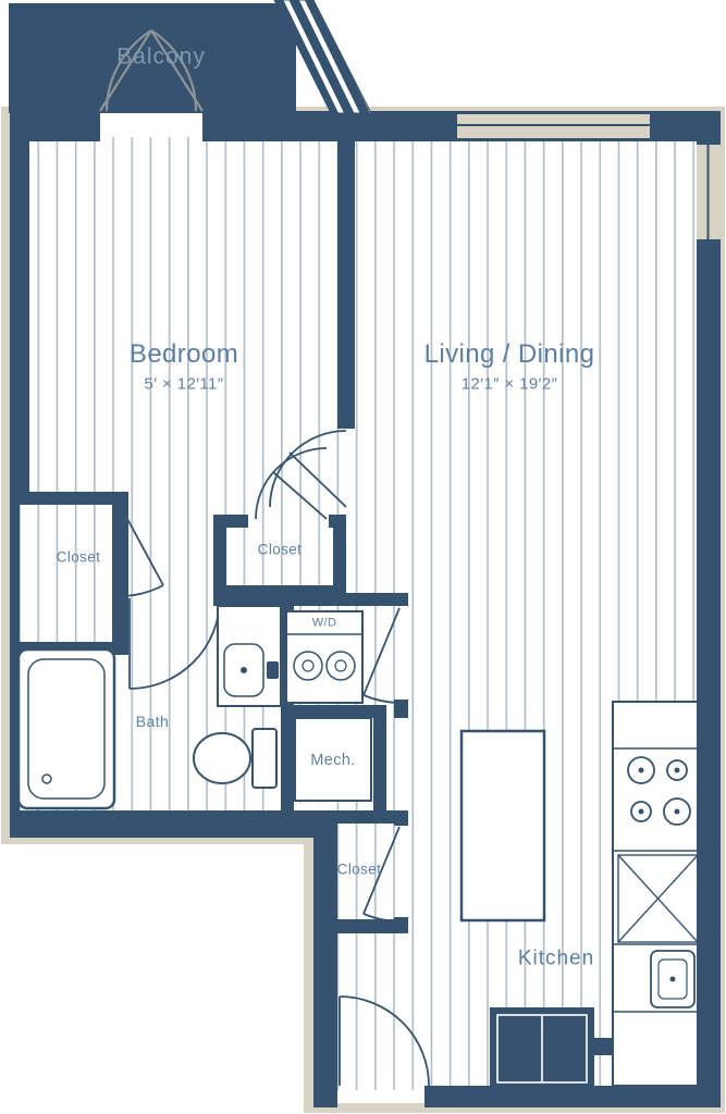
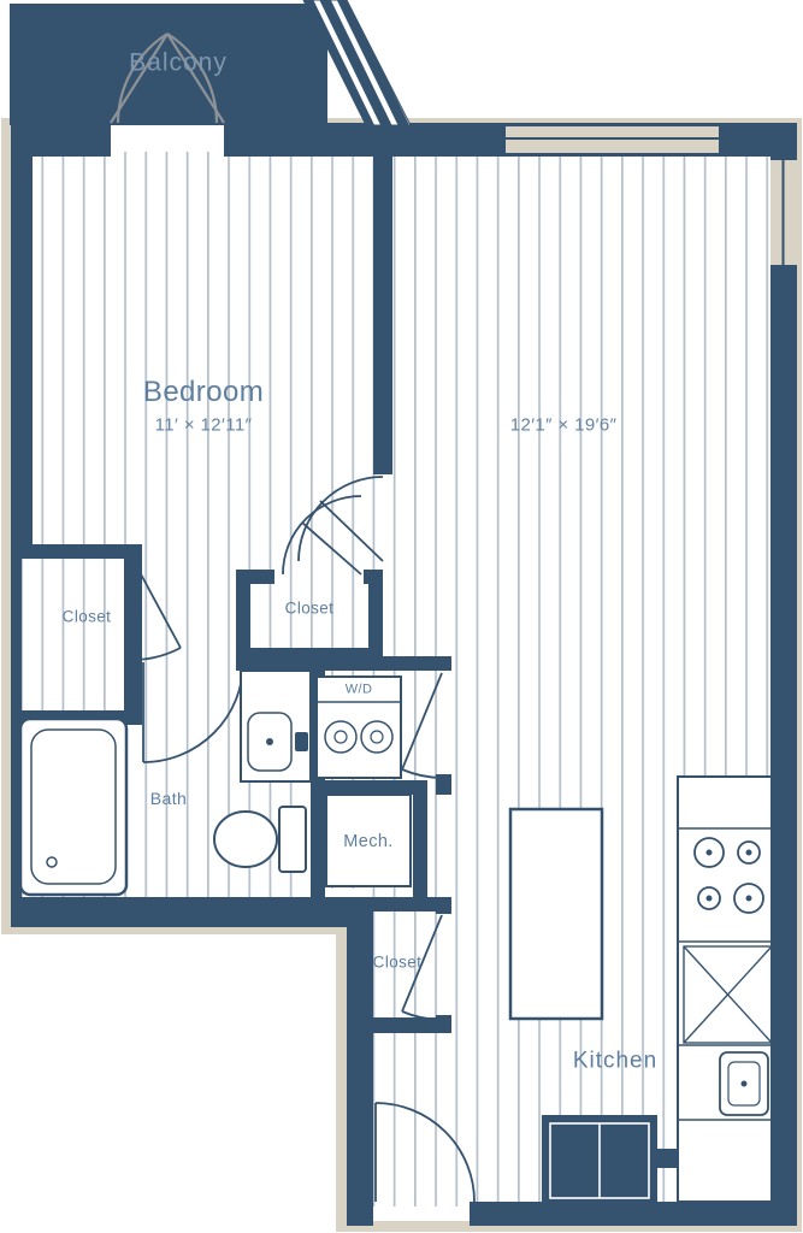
  Balcony
  Bedroom
- 5′ × 12′11″
+ 11′ × 12′11″
- Living / Dining
- 12′1″ × 19′2″
+ 12′1″ × 19′6″
  Closet
  Closet
  Bath
  W/D
  Mech.
  Closet
  Kitchen
